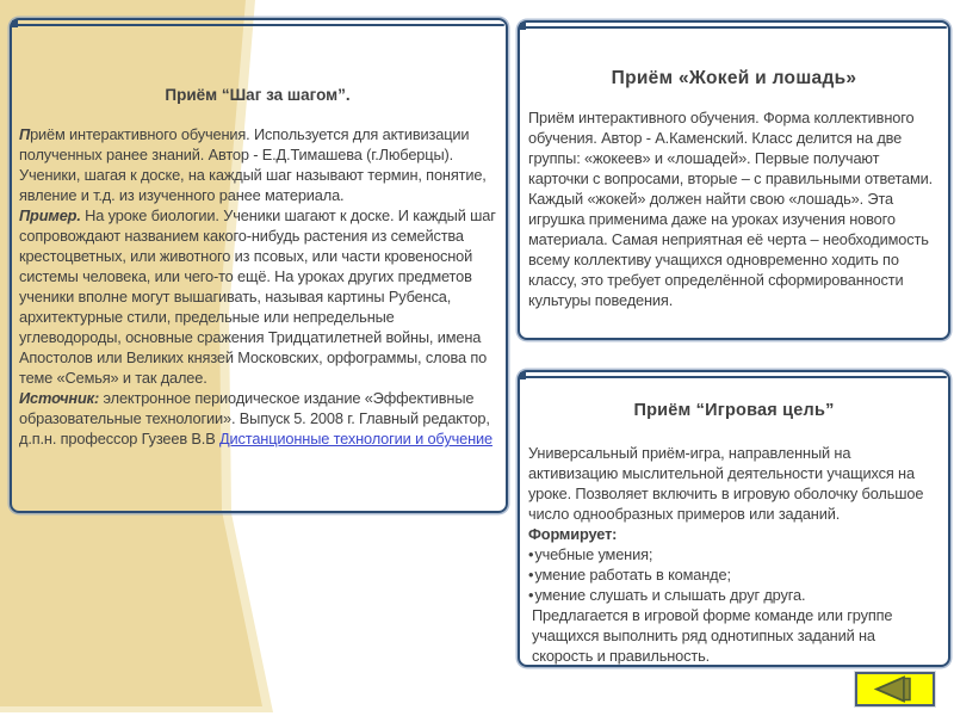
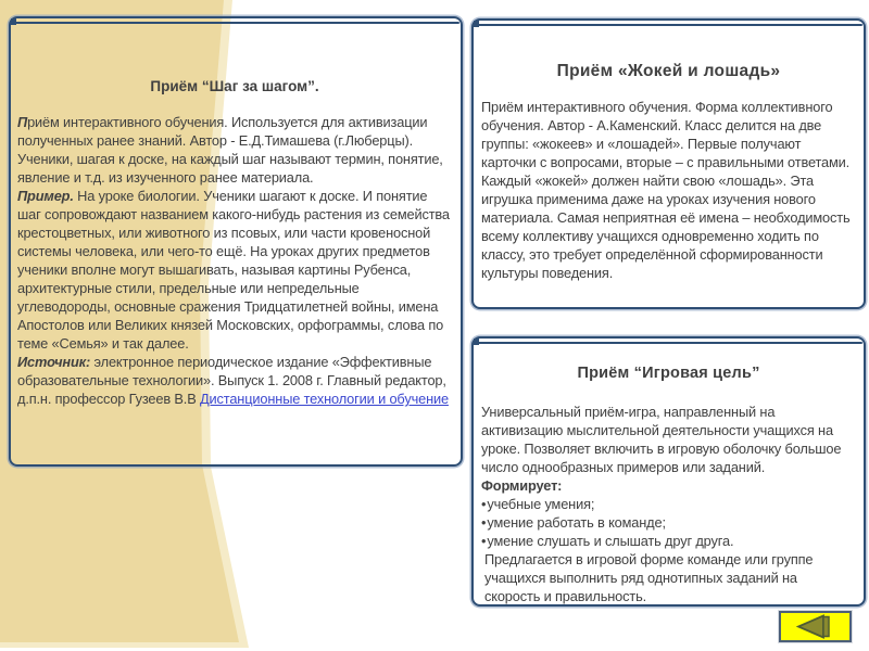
  Приём “Шаг за шагом”.
  Приём интерактивного обучения. Используется для активизации полученных ранее знаний. Автор - Е.Д.Тимашева (г.Люберцы). Ученики, шагая к доске, на каждый шаг называют термин, понятие, явление и т.д. из изученного ранее материала.
- Пример. На уроке биологии. Ученики шагают к доске. И каждый шаг сопровождают названием какого-нибудь растения из семейства крестоцветных, или животного из псовых, или части кровеносной системы человека, или чего-то ещё. На уроках других предметов ученики вполне могут вышагивать, называя картины Рубенса, архитектурные стили, предельные или непредельные углеводороды, основные сражения Тридцатилетней войны, имена Апостолов или Великих князей Московских, орфограммы, слова по теме «Семья» и так далее.
+ Пример. На уроке биологии. Ученики шагают к доске. И понятие шаг сопровождают названием какого-нибудь растения из семейства крестоцветных, или животного из псовых, или части кровеносной системы человека, или чего-то ещё. На уроках других предметов ученики вполне могут вышагивать, называя картины Рубенса, архитектурные стили, предельные или непредельные углеводороды, основные сражения Тридцатилетней войны, имена Апостолов или Великих князей Московских, орфограммы, слова по теме «Семья» и так далее.
- Источник: электронное периодическое издание «Эффективные образовательные технологии». Выпуск 5. 2008 г. Главный редактор, д.п.н. профессор Гузеев В.В Дистанционные технологии и обучение
+ Источник: электронное периодическое издание «Эффективные образовательные технологии». Выпуск 1. 2008 г. Главный редактор, д.п.н. профессор Гузеев В.В Дистанционные технологии и обучение
  Приём «Жокей и лошадь»
- Приём интерактивного обучения. Форма коллективного обучения. Автор - А.Каменский. Класс делится на две группы: «жокеев» и «лошадей». Первые получают карточки с вопросами, вторые – с правильными ответами. Каждый «жокей» должен найти свою «лошадь». Эта игрушка применима даже на уроках изучения нового материала. Самая неприятная её черта – необходимость всему коллективу учащихся одновременно ходить по классу, это требует определённой сформированности культуры поведения.
+ Приём интерактивного обучения. Форма коллективного обучения. Автор - А.Каменский. Класс делится на две группы: «жокеев» и «лошадей». Первые получают карточки с вопросами, вторые – с правильными ответами. Каждый «жокей» должен найти свою «лошадь». Эта игрушка применима даже на уроках изучения нового материала. Самая неприятная её имена – необходимость всему коллективу учащихся одновременно ходить по классу, это требует определённой сформированности культуры поведения.
  Приём “Игровая цель”
  Универсальный приём-игра, направленный на активизацию мыслительной деятельности учащихся на уроке. Позволяет включить в игровую оболочку большое число однообразных примеров или заданий.
  Формирует:
  учебные умения;
  умение работать в команде;
  умение слушать и слышать друг друга.
  Предлагается в игровой форме команде или группе учащихся выполнить ряд однотипных заданий на скорость и правильность.
